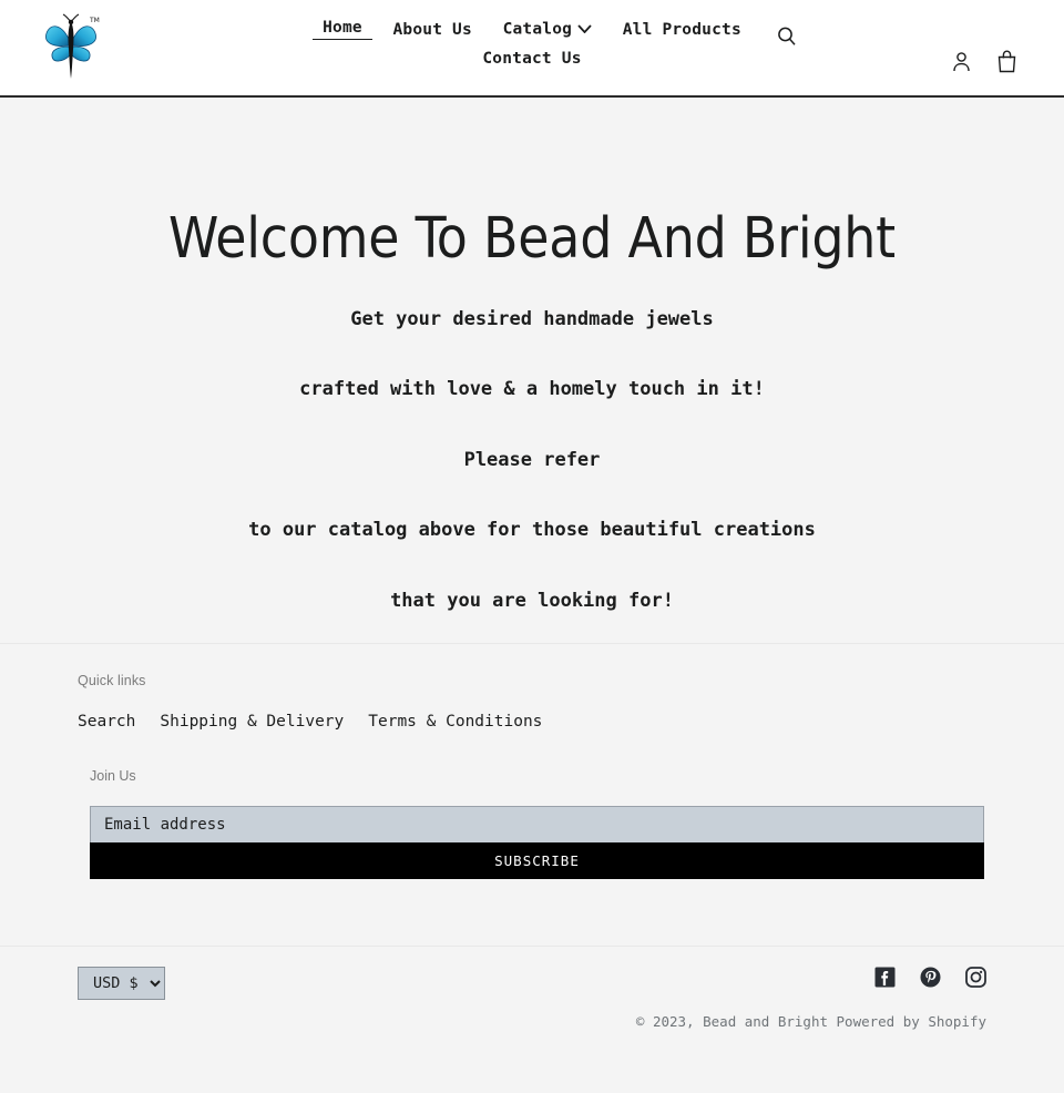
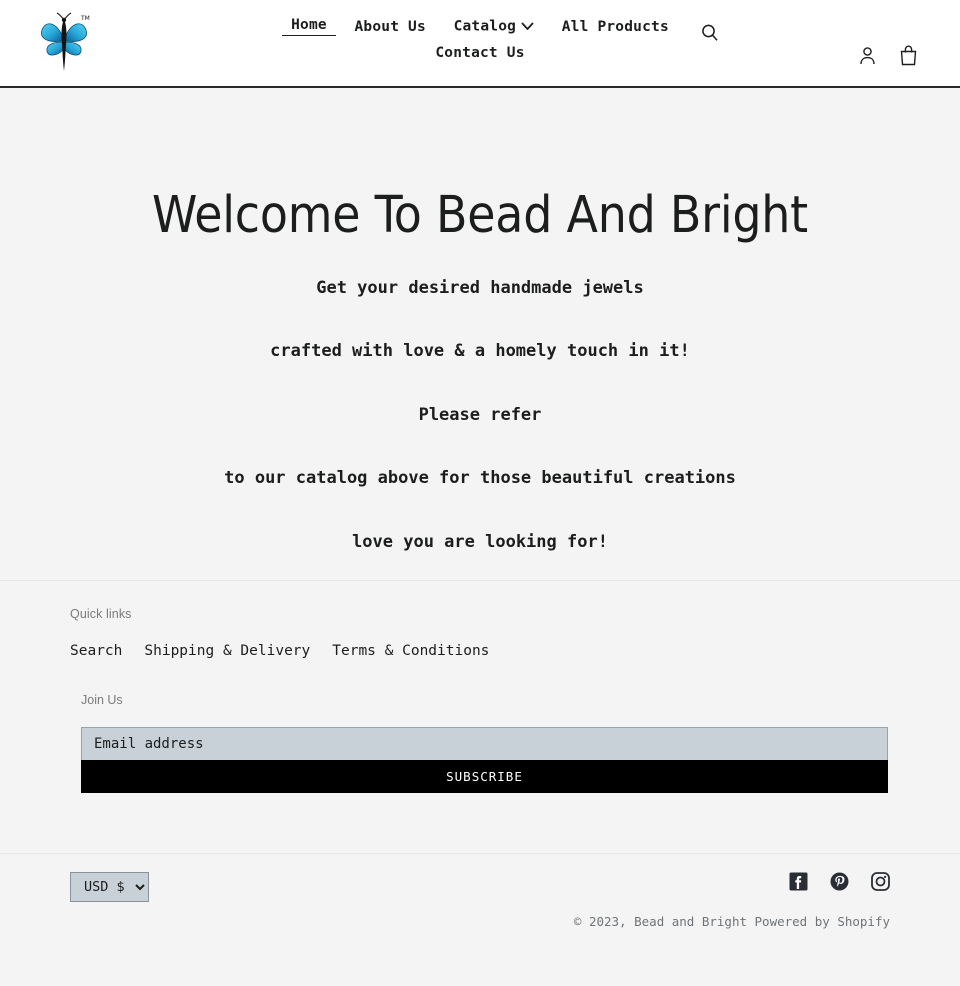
  Home About Us Catalog All Products
  Contact Us
  Welcome To Bead And Bright
  Get your desired handmade jewels
  crafted with love & a homely touch in it!
  Please refer
  to our catalog above for those beautiful creations
- that you are looking for!
+ love you are looking for!
  Quick links
  Search
  Shipping & Delivery
  Terms & Conditions
  Join Us
  Email address
  SUBSCRIBE
  USD $
  © 2023, Bead and Bright Powered by Shopify
